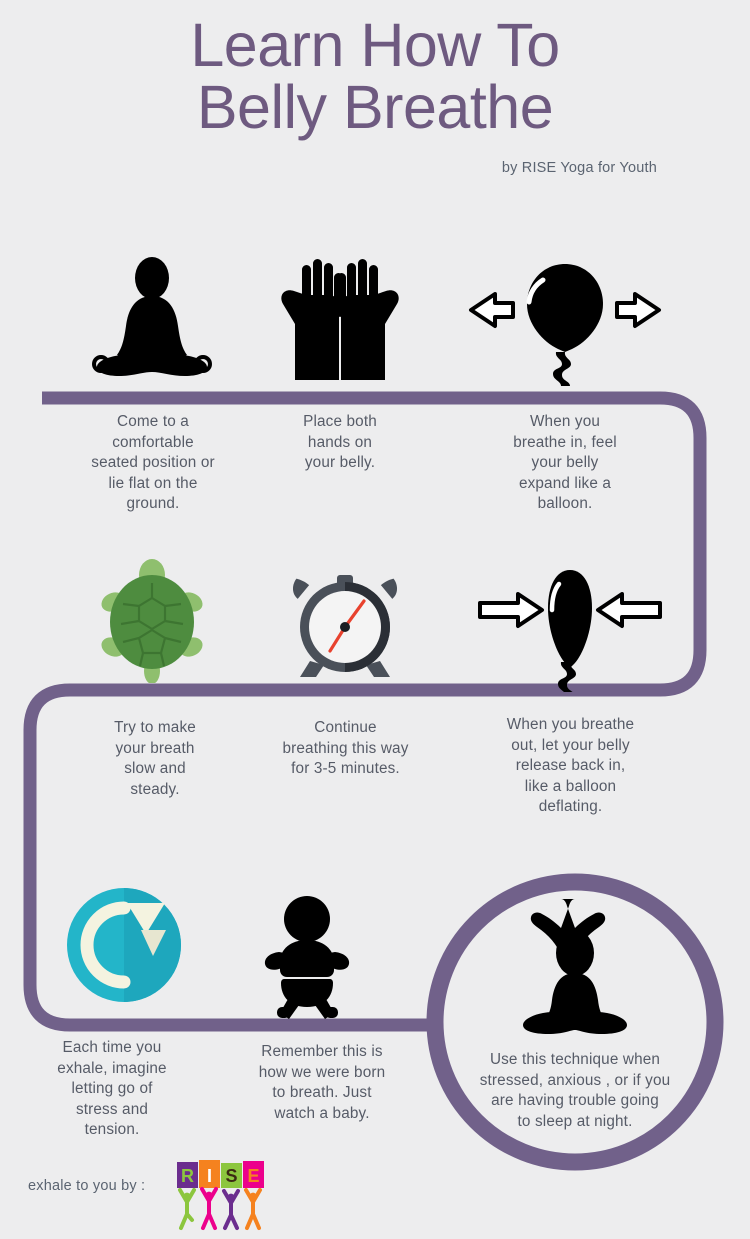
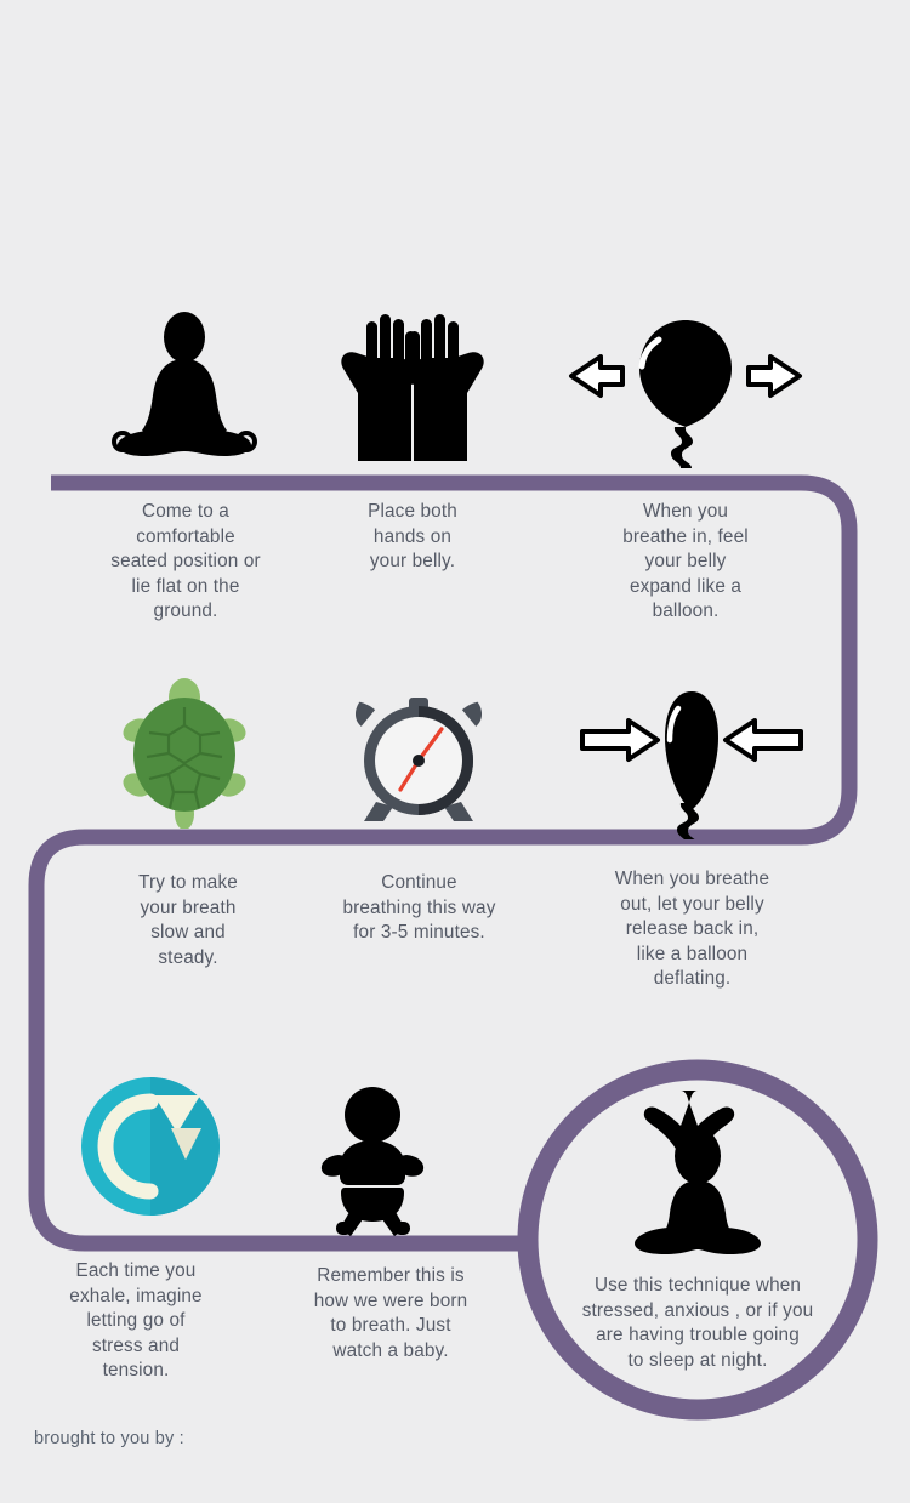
- Learn How To
- Belly Breathe
- by RISE Yoga for Youth
  Come to a
  comfortable
  seated position or
  lie flat on the
  ground.
  Place both
  hands on
  your belly.
  When you
  breathe in, feel
  your belly
  expand like a
  balloon.
  Try to make
  your breath
  slow and
  steady.
  Continue
  breathing this way
  for 3-5 minutes.
  When you breathe
  out, let your belly
  release back in,
  like a balloon
  deflating.
  Each time you
  exhale, imagine
  letting go of
  stress and
  tension.
  Remember this is
  how we were born
  to breath. Just
  watch a baby.
  Use this technique when
  stressed, anxious , or if you
  are having trouble going
  to sleep at night.
- exhale to you by :
+ brought to you by :
- R
- I
- S
- E
